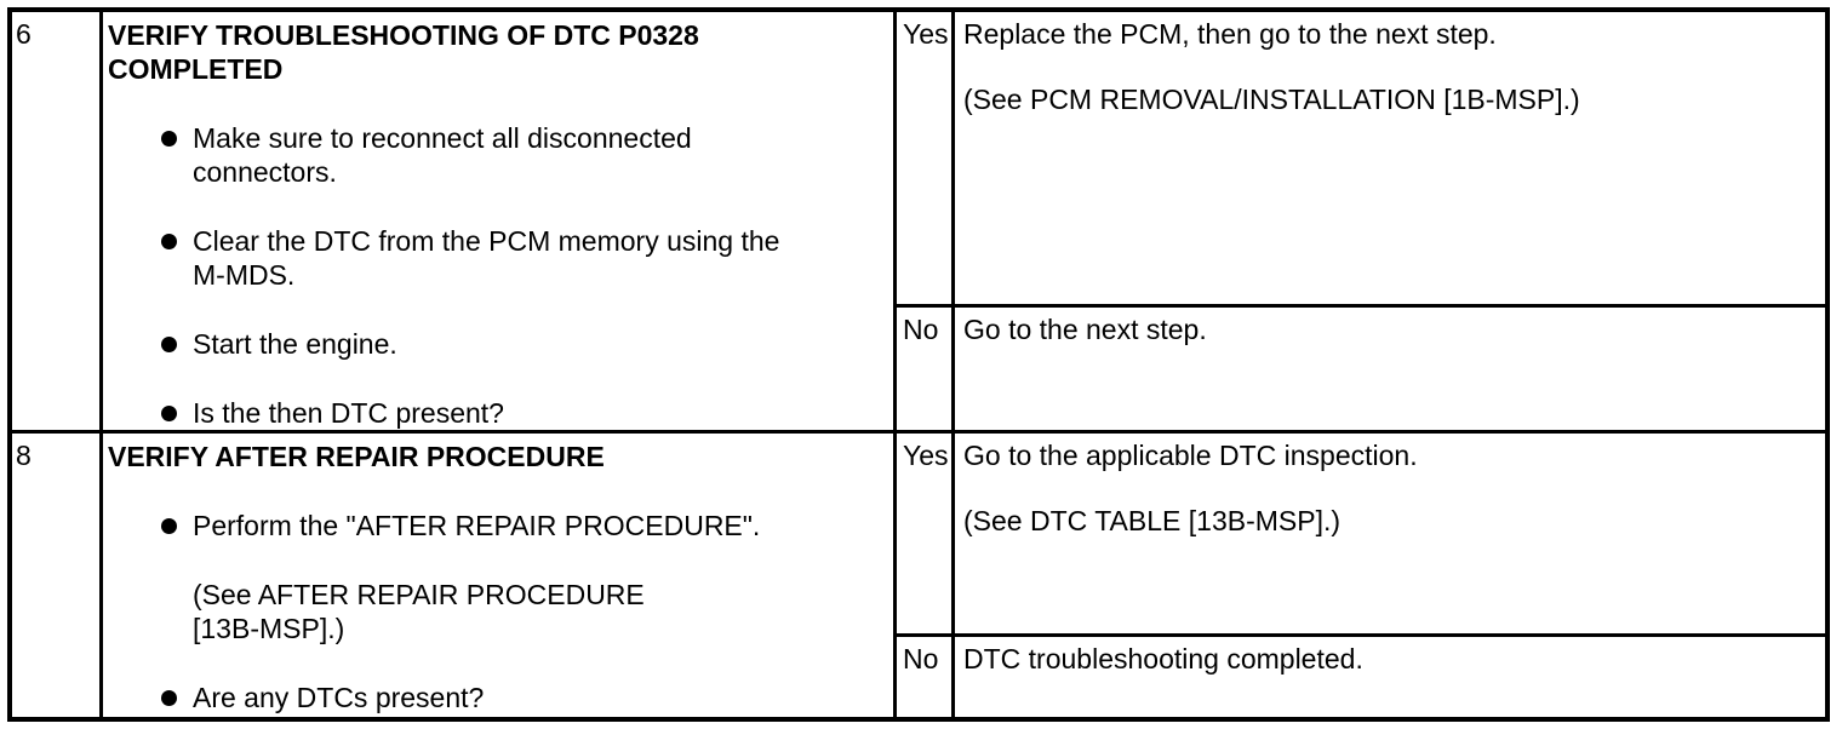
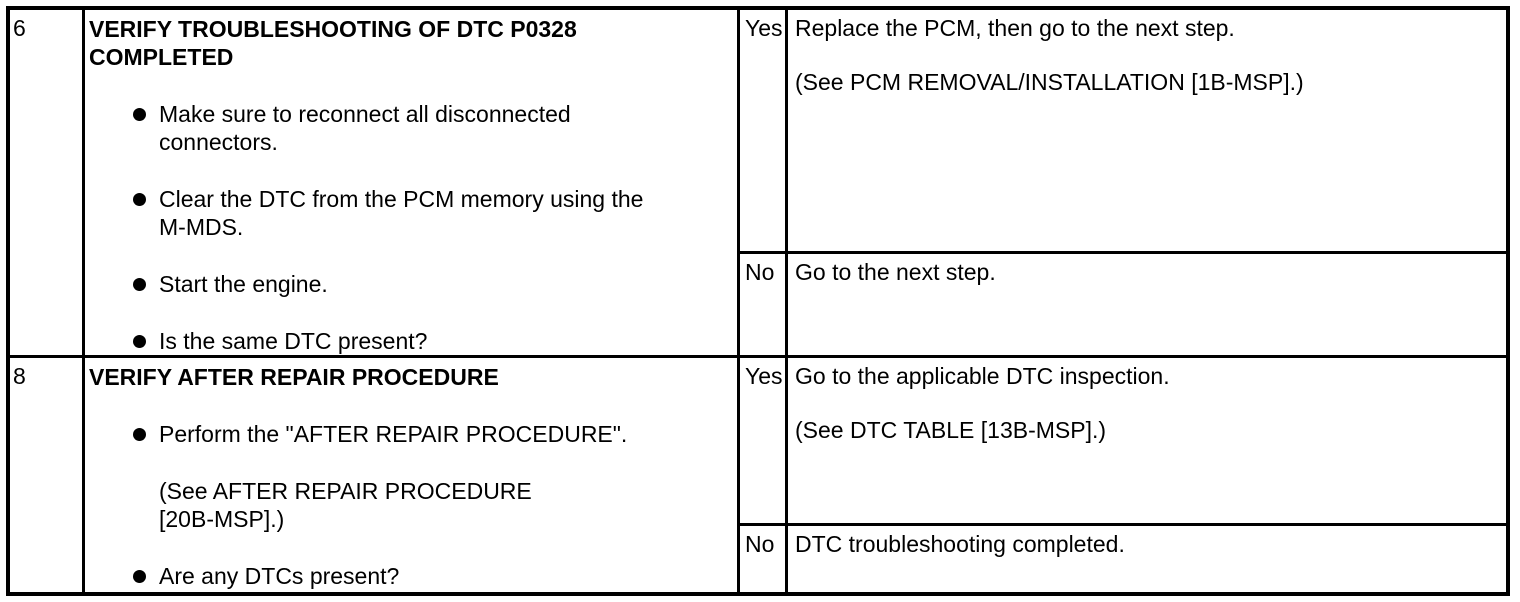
  6
  VERIFY TROUBLESHOOTING OF DTC P0328
  COMPLETED
  Make sure to reconnect all disconnected connectors.
  Clear the DTC from the PCM memory using the M-MDS.
  Start the engine.
- Is the then DTC present?
+ Is the same DTC present?
  Yes
  Replace the PCM, then go to the next step.
  (See PCM REMOVAL/INSTALLATION [1B-MSP].)
  No
  Go to the next step.
  8
  VERIFY AFTER REPAIR PROCEDURE
  Perform the "AFTER REPAIR PROCEDURE".
  (See AFTER REPAIR PROCEDURE
- [13B-MSP].)
+ [20B-MSP].)
  Are any DTCs present?
  Yes
  Go to the applicable DTC inspection.
  (See DTC TABLE [13B-MSP].)
  No
  DTC troubleshooting completed.
